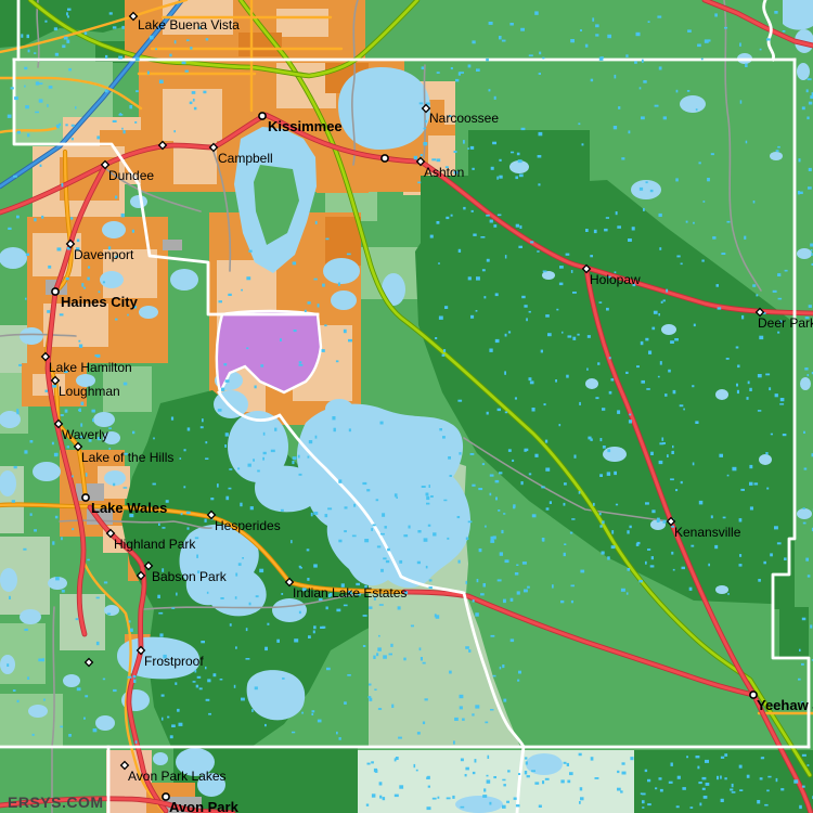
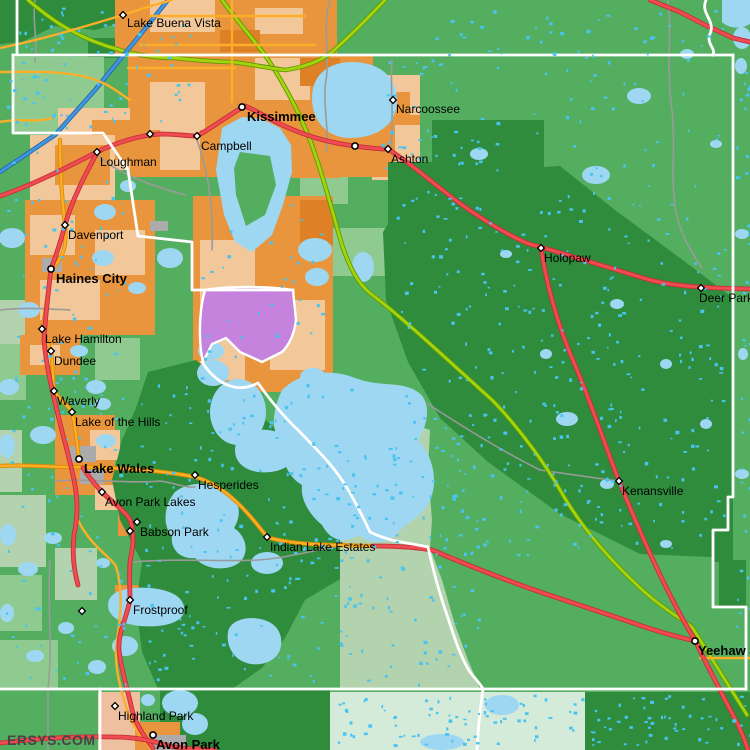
  Lake Buena Vista
  Kissimmee
  Narcoossee
  Campbell
  Ashton
- Dundee
+ Loughman
  Davenport
  Haines City
  Holopaw
  Deer Par
  Lake Hamilton
- Loughman
+ Dundee
  Waverly
  Lake of the Hills
  Lake Wales
  Hesperides
- Highland Park
+ Avon Park Lakes
  Babson Park
  Indian Lake Estates
  Kenansville
  Frostproof
  Yeehaw
- Avon Park Lakes
+ Highland Park
  Avon Park
  ERSYS.COM
